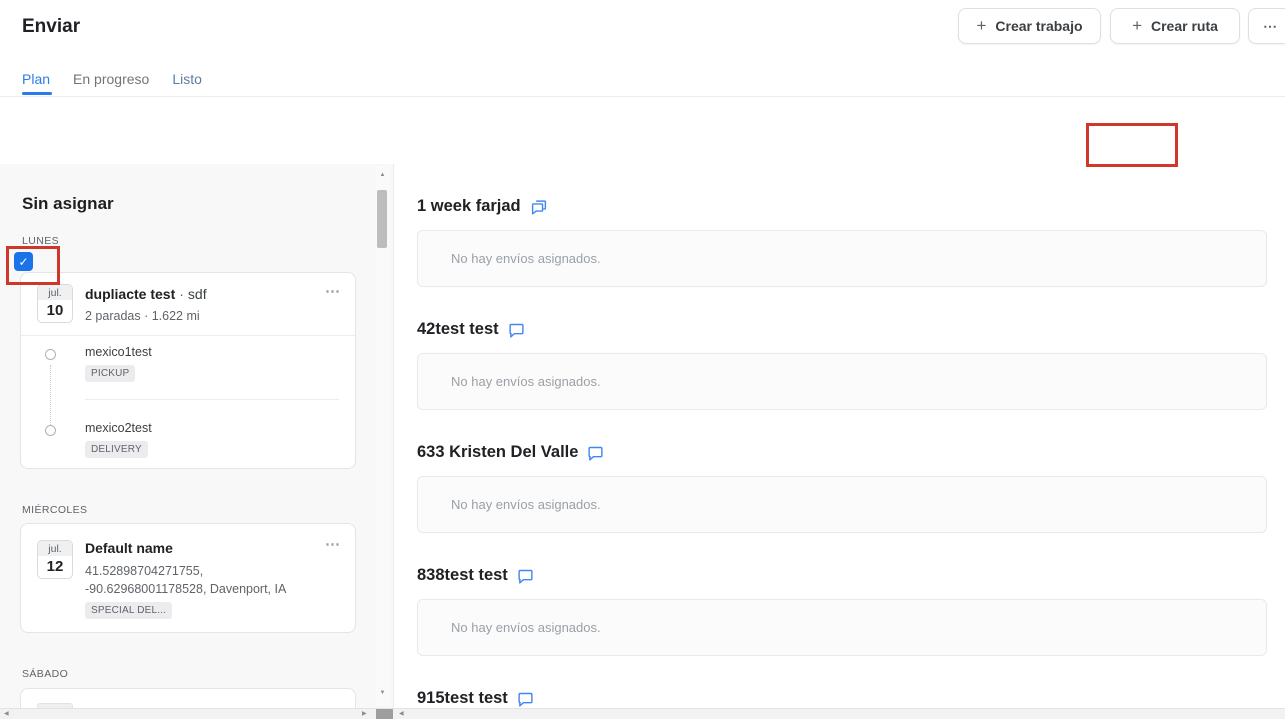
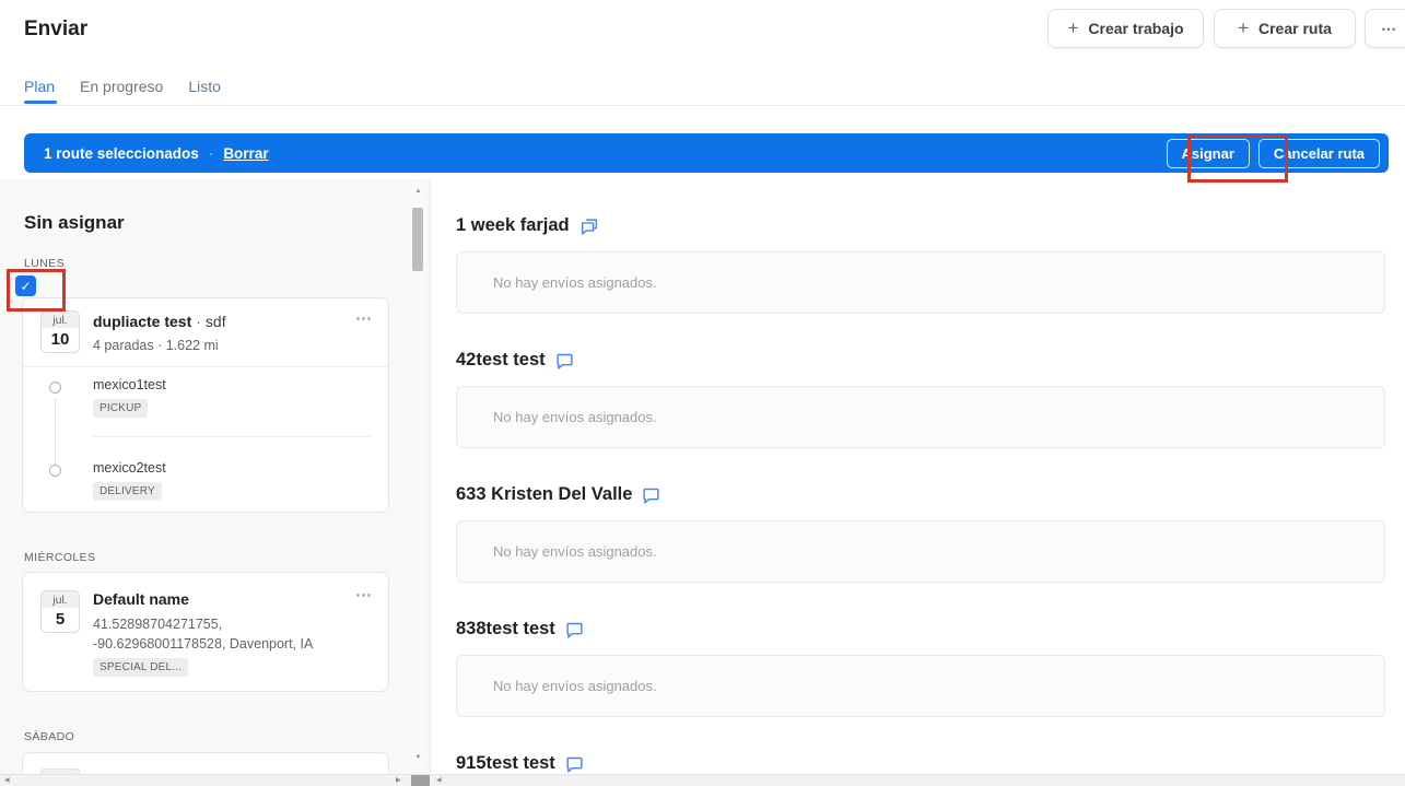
  Enviar
  +
  Crear trabajo
  +
  Crear ruta
  ⋯
  Plan
  En progreso
  Listo
+ 1 route seleccionados
+ ·
+ Borrar
+ Asignar
+ Cancelar ruta
  Sin asignar
  LUNES
  ✓
  jul.
  10
  dupliacte test · sdf
- 2 paradas · 1.622 mi
+ 4 paradas · 1.622 mi
  ⋯
  mexico1test
  PICKUP
  mexico2test
  DELIVERY
  MIÉRCOLES
  jul.
- 12
+ 5
  Default name
  41.52898704271755,
  -90.62968001178528, Davenport, IA
  SPECIAL DEL...
  ⋯
  SÁBADO
  1 week farjad
  No hay envíos asignados.
  42test test
  No hay envíos asignados.
  633 Kristen Del Valle
  No hay envíos asignados.
  838test test
  No hay envíos asignados.
  915test test
